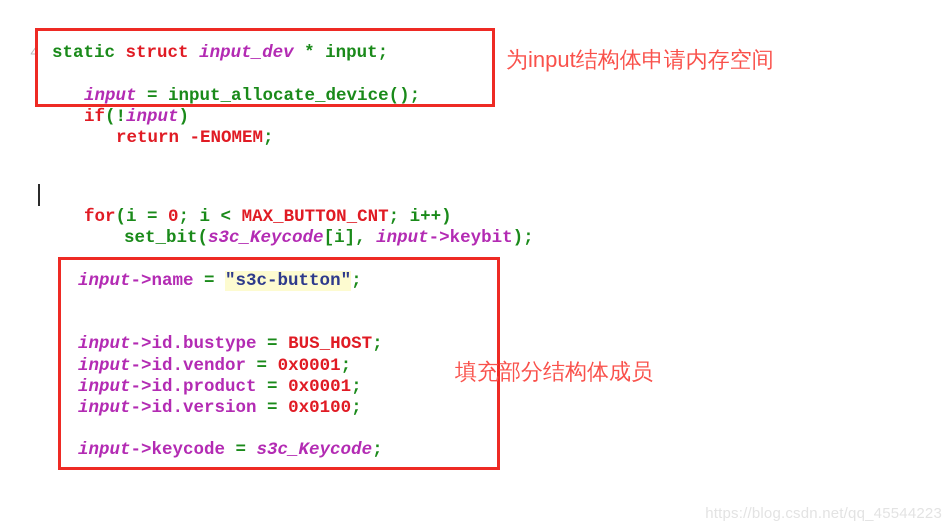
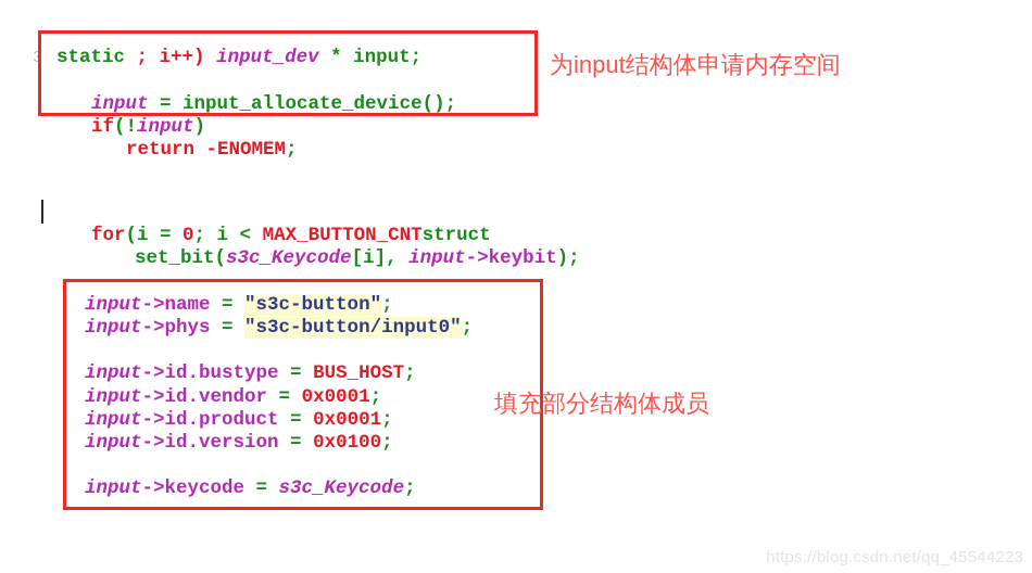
- 4
+ 3
- static struct input_dev * input;
+ static ; i++) input_dev * input;
  input = input_allocate_device();
  if(!input)
  return -ENOMEM;
- for(i = 0; i < MAX_BUTTON_CNT; i++)
+ for(i = 0; i < MAX_BUTTON_CNTstruct
  set_bit(s3c_Keycode[i], input->keybit);
  input->name = "s3c-button";
+ input->phys = "s3c-button/input0";
  input->id.bustype = BUS_HOST;
  input->id.vendor = 0x0001;
  input->id.product = 0x0001;
  input->id.version = 0x0100;
  input->keycode = s3c_Keycode;
  为input结构体申请内存空间
  填充部分结构体成员
  https://blog.csdn.net/qq_45544223
